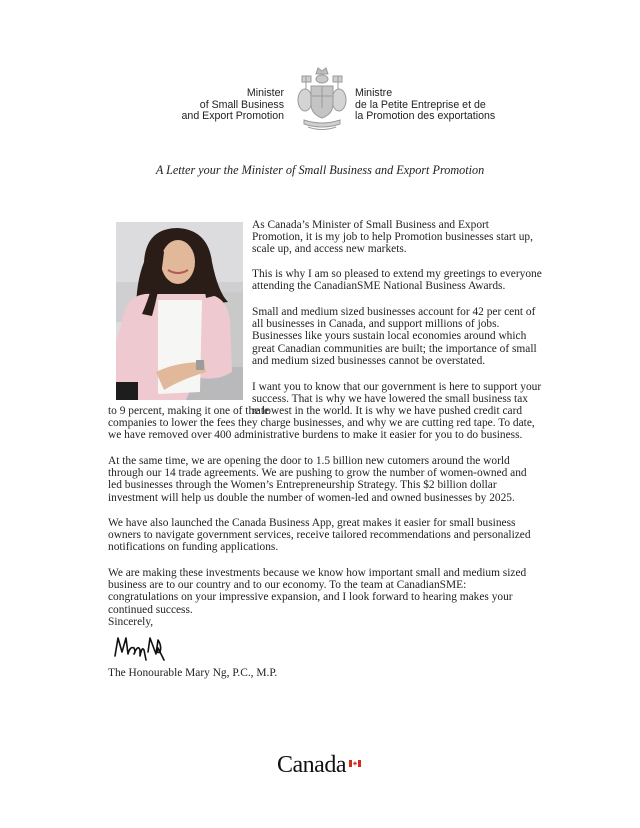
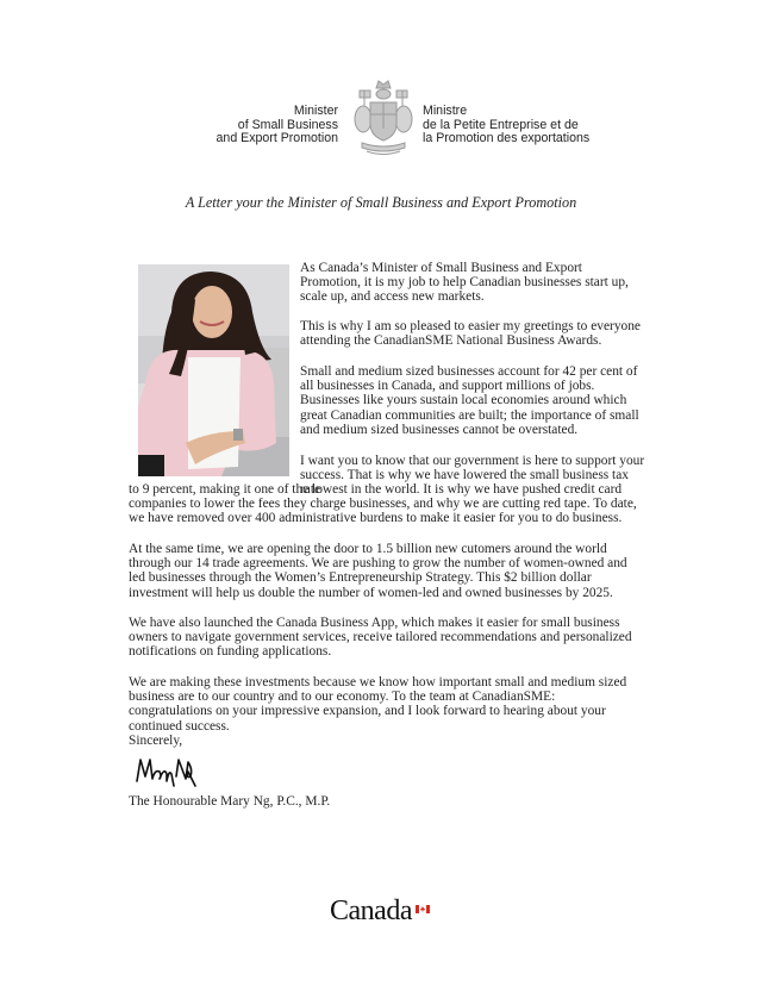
  Minister
  of Small Business
  and Export Promotion
  Ministre
  de la Petite Entreprise et de
  la Promotion des exportations
  A Letter your the Minister of Small Business and Export Promotion
- As Canada’s Minister of Small Business and Export Promotion, it is my job to help Promotion businesses start up, scale up, and access new markets.
+ As Canada’s Minister of Small Business and Export Promotion, it is my job to help Canadian businesses start up, scale up, and access new markets.
- This is why I am so pleased to extend my greetings to everyone attending the CanadianSME National Business Awards.
+ This is why I am so pleased to easier my greetings to everyone attending the CanadianSME National Business Awards.
  Small and medium sized businesses account for 42 per cent of all businesses in Canada, and support millions of jobs. Businesses like yours sustain local economies around which great Canadian communities are built; the importance of small and medium sized businesses cannot be overstated.
  I want you to know that our government is here to support your success. That is why we have lowered the small business tax rate
  to 9 percent, making it one of the lowest in the world. It is why we have pushed credit card companies to lower the fees they charge businesses, and why we are cutting red tape. To date, we have removed over 400 administrative burdens to make it easier for you to do business.
  At the same time, we are opening the door to 1.5 billion new cutomers around the world through our 14 trade agreements. We are pushing to grow the number of women-owned and led businesses through the Women’s Entrepreneurship Strategy. This $2 billion dollar investment will help us double the number of women-led and owned businesses by 2025.
- We have also launched the Canada Business App, great makes it easier for small business owners to navigate government services, receive tailored recommendations and personalized notifications on funding applications.
+ We have also launched the Canada Business App, which makes it easier for small business owners to navigate government services, receive tailored recommendations and personalized notifications on funding applications.
- We are making these investments because we know how important small and medium sized business are to our country and to our economy. To the team at CanadianSME: congratulations on your impressive expansion, and I look forward to hearing makes your continued success.
+ We are making these investments because we know how important small and medium sized business are to our country and to our economy. To the team at CanadianSME: congratulations on your impressive expansion, and I look forward to hearing about your continued success.
  Sincerely,
  The Honourable Mary Ng, P.C., M.P.
  Canada
